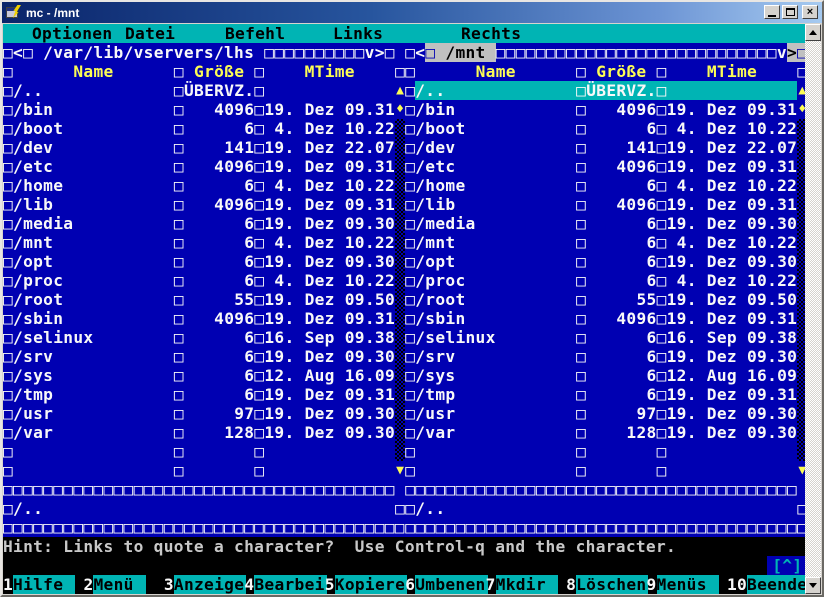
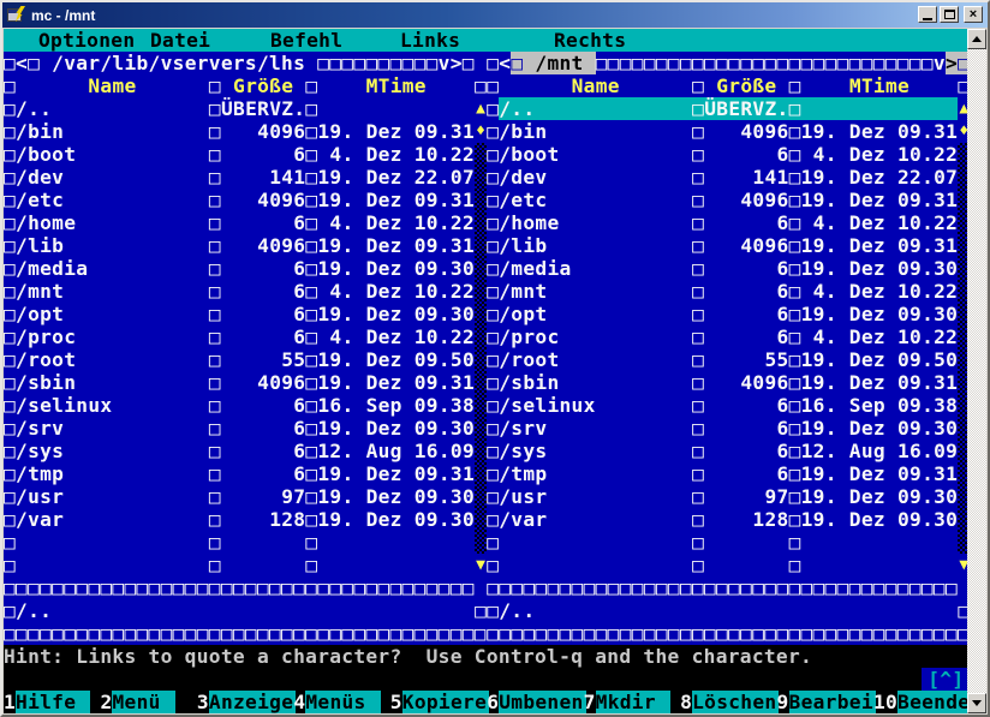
  mc - /mnt
  ×
  Optionen
  Datei
  Befehl
  Links
  Rechts
  < /var/lib/vservers/lhs v>
  Name Größe MTime
  /.. ÜBERVZ.
  /bin 4096 19. Dez 09.31
  /boot 6 4. Dez 10.22
  /dev 141 19. Dez 22.07
  /etc 4096 19. Dez 09.31
  /home 6 4. Dez 10.22
  /lib 4096 19. Dez 09.31
  /media 6 19. Dez 09.30
  /mnt 6 4. Dez 10.22
  /opt 6 19. Dez 09.30
  /proc 6 4. Dez 10.22
  /root 55 19. Dez 09.50
  /sbin 4096 19. Dez 09.31
  /selinux 6 16. Sep 09.38
  /srv 6 19. Dez 09.30
  /sys 6 12. Aug 16.09
  /tmp 6 19. Dez 09.31
  /usr 97 19. Dez 09.30
  /var 128 19. Dez 09.30
  /..
  ▲
  ♦
  ▼
  < /mnt v>
  Name Größe MTime
  /.. ÜBERVZ.
  /bin 4096 19. Dez 09.31
  /boot 6 4. Dez 10.22
  /dev 141 19. Dez 22.07
  /etc 4096 19. Dez 09.31
  /home 6 4. Dez 10.22
  /lib 4096 19. Dez 09.31
  /media 6 19. Dez 09.30
  /mnt 6 4. Dez 10.22
  /opt 6 19. Dez 09.30
  /proc 6 4. Dez 10.22
  /root 55 19. Dez 09.50
  /sbin 4096 19. Dez 09.31
  /selinux 6 16. Sep 09.38
  /srv 6 19. Dez 09.30
  /sys 6 12. Aug 16.09
  /tmp 6 19. Dez 09.31
  /usr 97 19. Dez 09.30
  /var 128 19. Dez 09.30
  /..
  ▲
  ♦
  ▼
  Hint: Links to quote a character? Use Control-q and the character.
  [^]
  1
  Hilfe
  2
  Menü
  3
  Anzeige
  4
- Bearbei
+ Menüs
  5
  Kopiere
  6
  Umbenen
  7
  Mkdir
  8
  Löschen
  9
- Menüs
+ Bearbei
  10
  Beende
